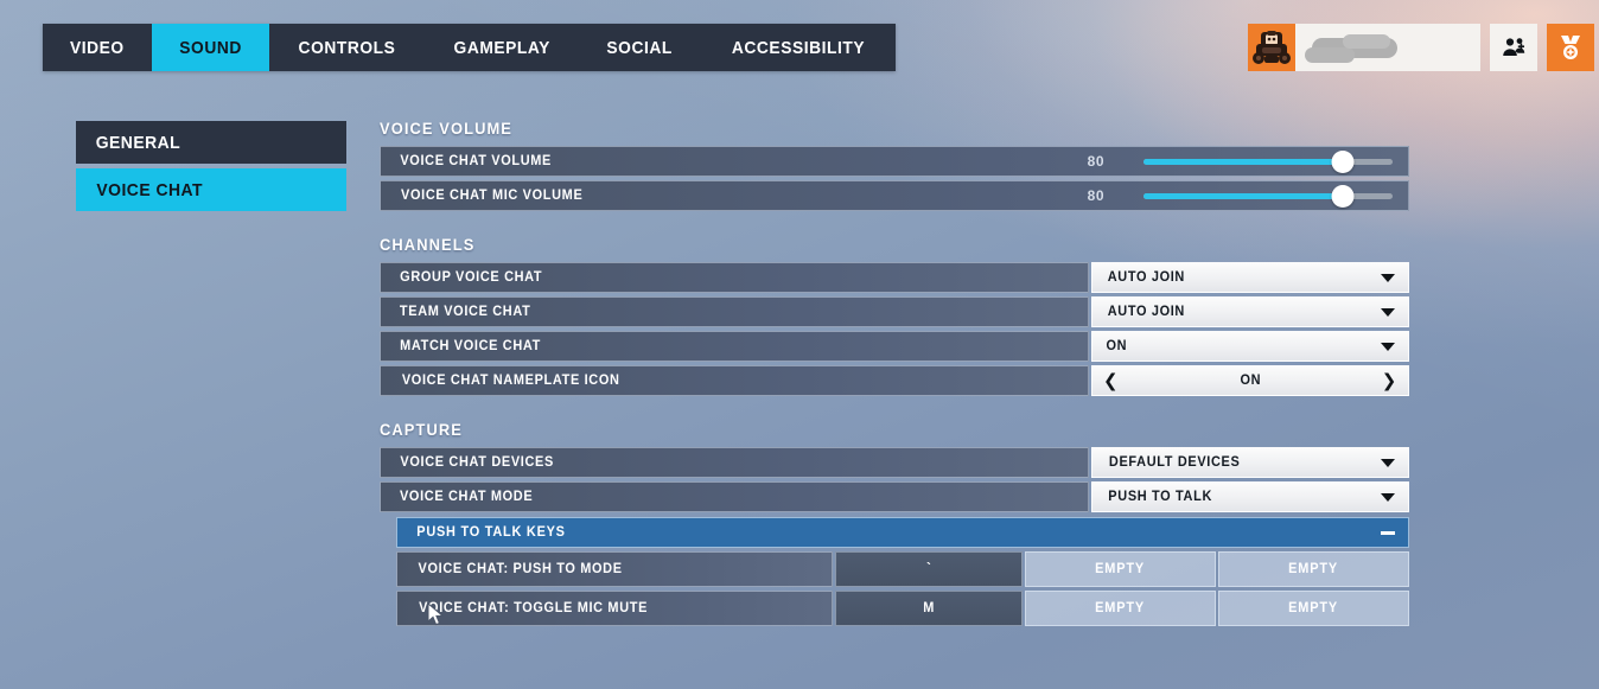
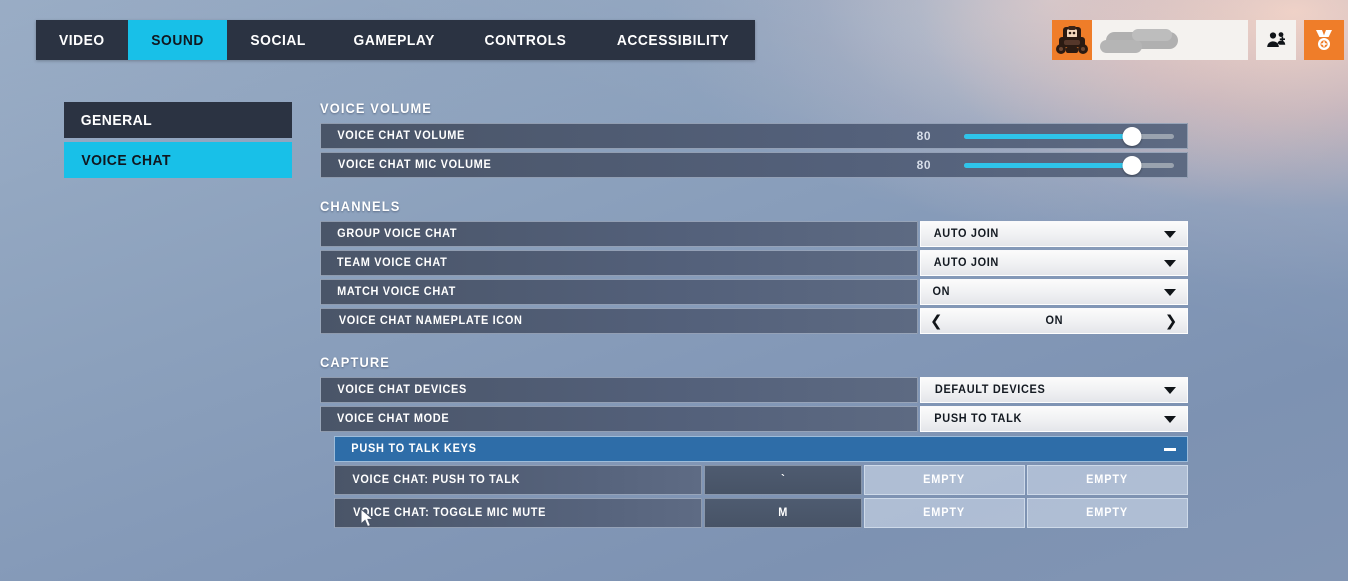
  VIDEO
  SOUND
- CONTROLS
+ SOCIAL
  GAMEPLAY
- SOCIAL
+ CONTROLS
  ACCESSIBILITY
  GENERAL
  VOICE CHAT
  VOICE VOLUME
  VOICE CHAT VOLUME
  80
  VOICE CHAT MIC VOLUME
  80
  CHANNELS
  GROUP VOICE CHAT
  AUTO JOIN
  TEAM VOICE CHAT
  AUTO JOIN
  MATCH VOICE CHAT
  ON
  VOICE CHAT NAMEPLATE ICON
  ❮
  ON
  ❯
  CAPTURE
  VOICE CHAT DEVICES
  DEFAULT DEVICES
  VOICE CHAT MODE
  PUSH TO TALK
  PUSH TO TALK KEYS
- VOICE CHAT: PUSH TO MODE
+ VOICE CHAT: PUSH TO TALK
  `
  EMPTY
  EMPTY
  VICE CHAT: TOGGLE MIC MUTE
  M
  EMPTY
  EMPTY
